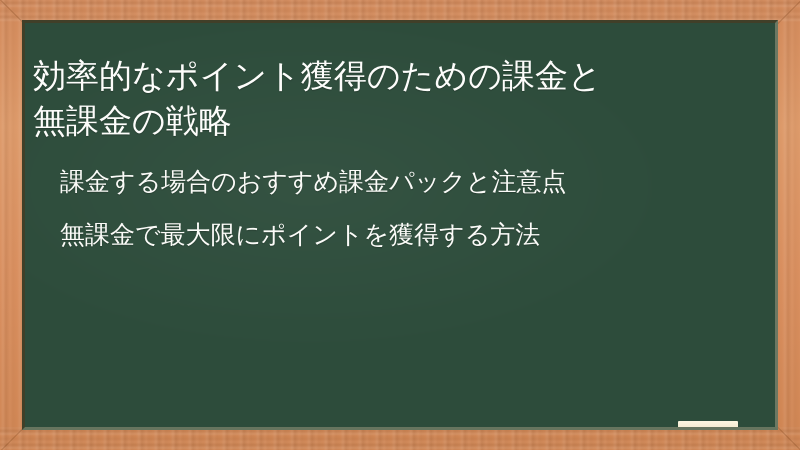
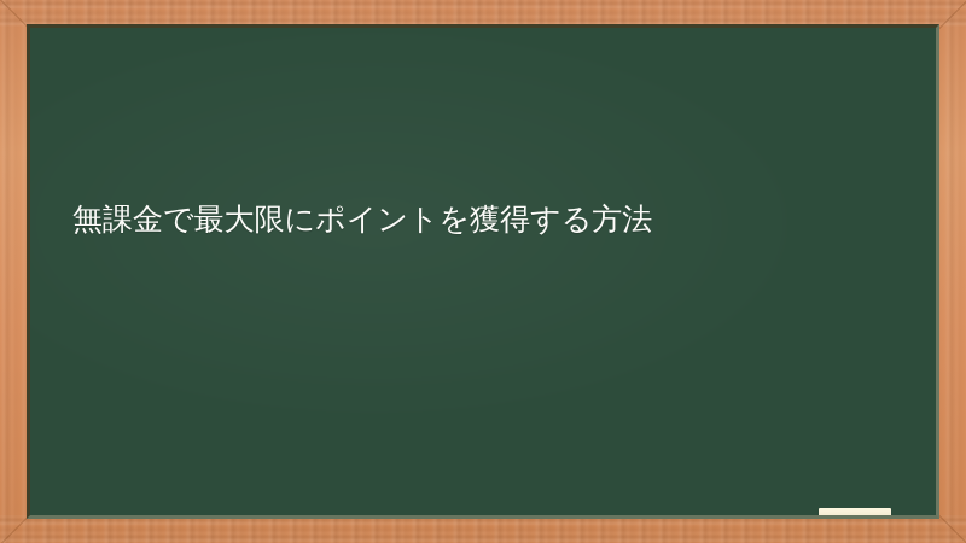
- 効率的なポイント獲得のための課金と
- 無課金の戦略
- 課金する場合のおすすめ課金パックと注意点
  無課金で最大限にポイントを獲得する方法
